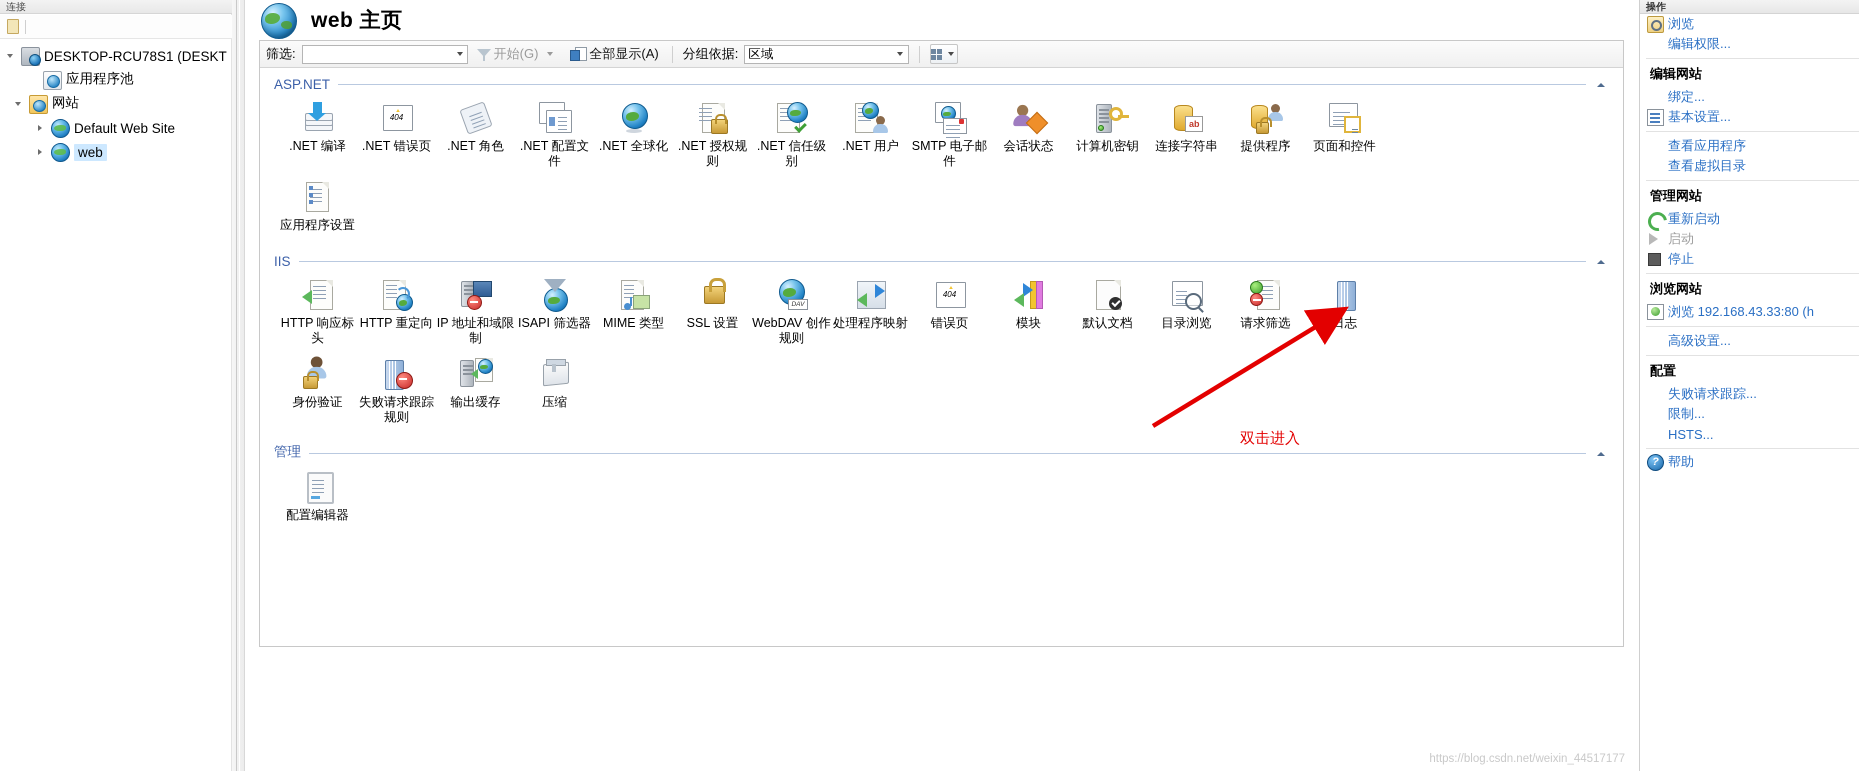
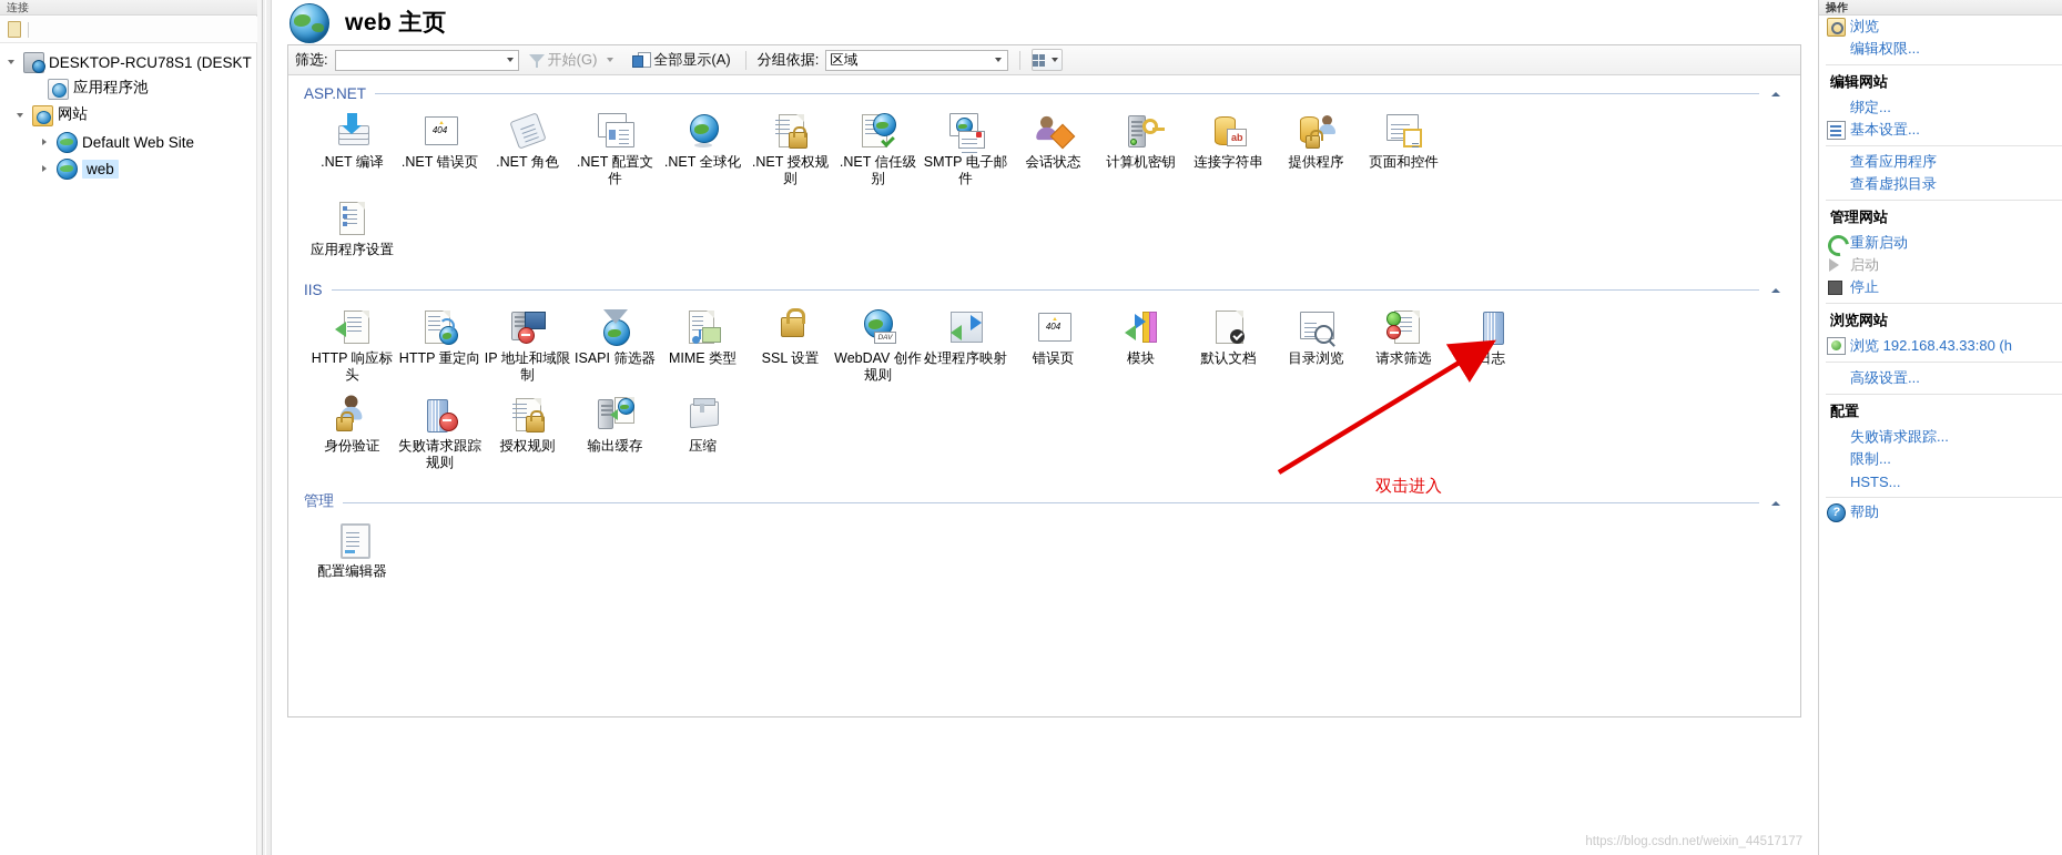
  连接
  DESKTOP-RCU78S1 (DESKT
  应用程序池
  网站
  Default Web Site
  web
  web 主页
  筛选:
  开始(G)
  全部显示(A)
  分组依据:
  区域
  ASP.NET
  .NET 编译
  404
  .NET 错误页
  .NET 角色
  .NET 配置文件
  .NET 全球化
  .NET 授权规则
  .NET 信任级别
- .NET 用户
  SMTP 电子邮件
  会话状态
  计算机密钥
  ab
  连接字符串
  提供程序
  页面和控件
  应用程序设置
  IIS
  HTTP 响应标头
  HTTP 重定向
  IP 地址和域限制
  ISAPI 筛选器
  MIME 类型
  SSL 设置
  WebDAV 创作规则
  处理程序映射
  404
  错误页
  模块
  默认文档
  目录浏览
  请求筛选
  日志
  身份验证
  失败请求跟踪规则
+ 授权规则
  输出缓存
  压缩
  管理
  配置编辑器
  双击进入
  https://blog.csdn.net/weixin_44517177
  操作
  浏览
  编辑权限...
  编辑网站
  绑定...
  基本设置...
  查看应用程序
  查看虚拟目录
  管理网站
  重新启动
  启动
  停止
  浏览网站
  浏览 192.168.43.33:80 (h
  高级设置...
  配置
  失败请求跟踪...
  限制...
  HSTS...
  ?
  帮助
